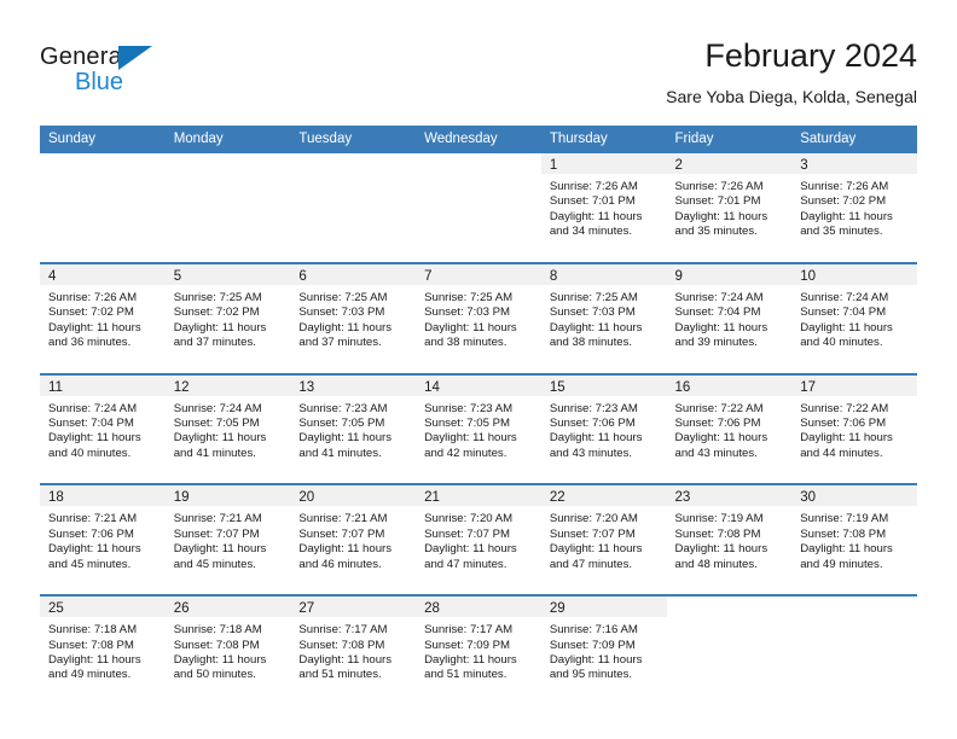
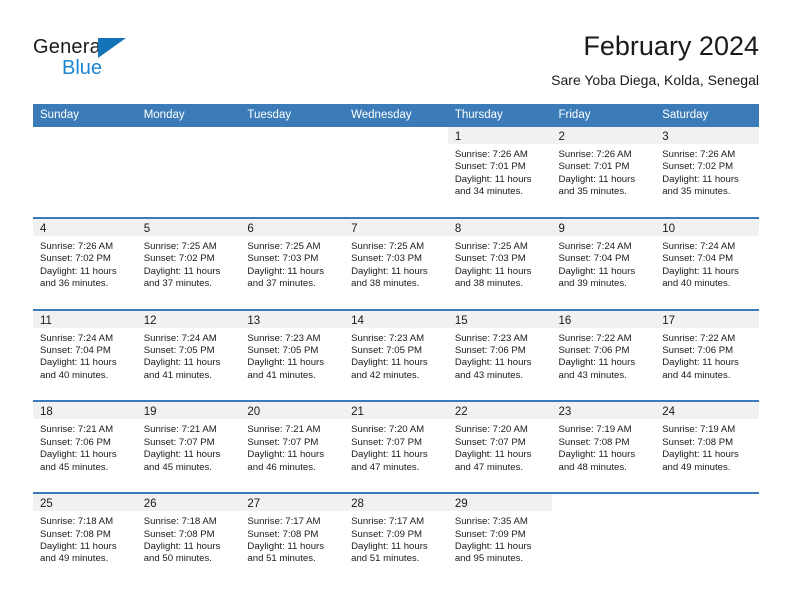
  General
  Blue
  February 2024
  Sare Yoba Diega, Kolda, Senegal
  Sunday
  Monday
  Tuesday
  Wednesday
  Thursday
  Friday
  Saturday
  1
  Sunrise: 7:26 AM
  Sunset: 7:01 PM
  Daylight: 11 hours
  and 34 minutes.
  2
  Sunrise: 7:26 AM
  Sunset: 7:01 PM
  Daylight: 11 hours
  and 35 minutes.
  3
  Sunrise: 7:26 AM
  Sunset: 7:02 PM
  Daylight: 11 hours
  and 35 minutes.
  4
  Sunrise: 7:26 AM
  Sunset: 7:02 PM
  Daylight: 11 hours
  and 36 minutes.
  5
  Sunrise: 7:25 AM
  Sunset: 7:02 PM
  Daylight: 11 hours
  and 37 minutes.
  6
  Sunrise: 7:25 AM
  Sunset: 7:03 PM
  Daylight: 11 hours
  and 37 minutes.
  7
  Sunrise: 7:25 AM
  Sunset: 7:03 PM
  Daylight: 11 hours
  and 38 minutes.
  8
  Sunrise: 7:25 AM
  Sunset: 7:03 PM
  Daylight: 11 hours
  and 38 minutes.
  9
  Sunrise: 7:24 AM
  Sunset: 7:04 PM
  Daylight: 11 hours
  and 39 minutes.
  10
  Sunrise: 7:24 AM
  Sunset: 7:04 PM
  Daylight: 11 hours
  and 40 minutes.
  11
  Sunrise: 7:24 AM
  Sunset: 7:04 PM
  Daylight: 11 hours
  and 40 minutes.
  12
  Sunrise: 7:24 AM
  Sunset: 7:05 PM
  Daylight: 11 hours
  and 41 minutes.
  13
  Sunrise: 7:23 AM
  Sunset: 7:05 PM
  Daylight: 11 hours
  and 41 minutes.
  14
  Sunrise: 7:23 AM
  Sunset: 7:05 PM
  Daylight: 11 hours
  and 42 minutes.
  15
  Sunrise: 7:23 AM
  Sunset: 7:06 PM
  Daylight: 11 hours
  and 43 minutes.
  16
  Sunrise: 7:22 AM
  Sunset: 7:06 PM
  Daylight: 11 hours
  and 43 minutes.
  17
  Sunrise: 7:22 AM
  Sunset: 7:06 PM
  Daylight: 11 hours
  and 44 minutes.
  18
  Sunrise: 7:21 AM
  Sunset: 7:06 PM
  Daylight: 11 hours
  and 45 minutes.
  19
  Sunrise: 7:21 AM
  Sunset: 7:07 PM
  Daylight: 11 hours
  and 45 minutes.
  20
  Sunrise: 7:21 AM
  Sunset: 7:07 PM
  Daylight: 11 hours
  and 46 minutes.
  21
  Sunrise: 7:20 AM
  Sunset: 7:07 PM
  Daylight: 11 hours
  and 47 minutes.
  22
  Sunrise: 7:20 AM
  Sunset: 7:07 PM
  Daylight: 11 hours
  and 47 minutes.
  23
  Sunrise: 7:19 AM
  Sunset: 7:08 PM
  Daylight: 11 hours
  and 48 minutes.
- 30
+ 24
  Sunrise: 7:19 AM
  Sunset: 7:08 PM
  Daylight: 11 hours
  and 49 minutes.
  25
  Sunrise: 7:18 AM
  Sunset: 7:08 PM
  Daylight: 11 hours
  and 49 minutes.
  26
  Sunrise: 7:18 AM
  Sunset: 7:08 PM
  Daylight: 11 hours
  and 50 minutes.
  27
  Sunrise: 7:17 AM
  Sunset: 7:08 PM
  Daylight: 11 hours
  and 51 minutes.
  28
  Sunrise: 7:17 AM
  Sunset: 7:09 PM
  Daylight: 11 hours
  and 51 minutes.
  29
- Sunrise: 7:16 AM
+ Sunrise: 7:35 AM
  Sunset: 7:09 PM
  Daylight: 11 hours
  and 95 minutes.
